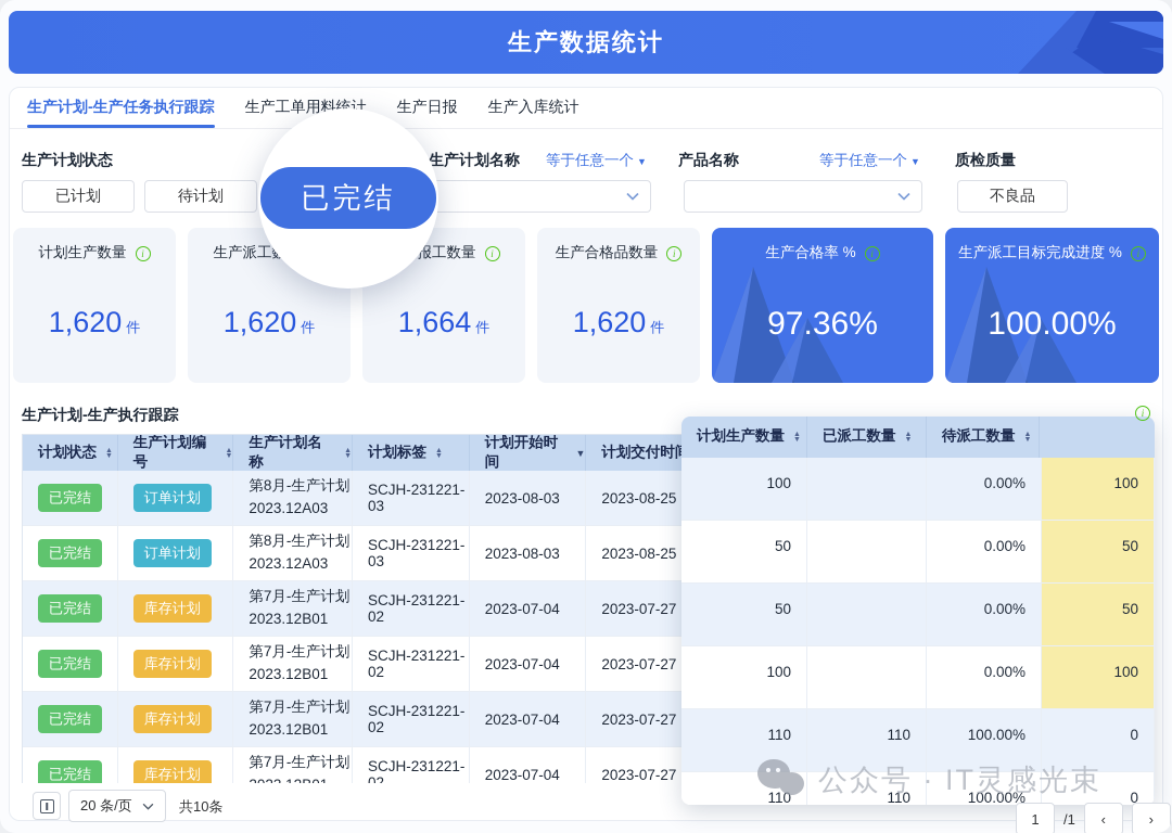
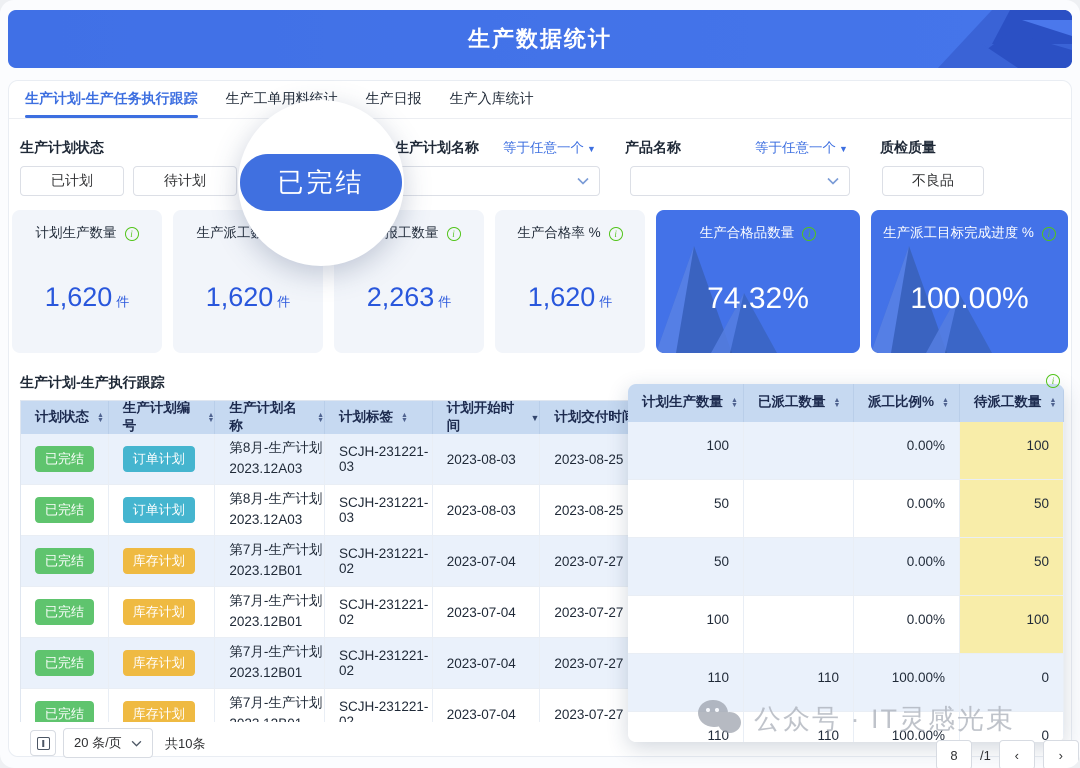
  生产数据统计
  生产计划-生产任务执行跟踪
  生产工单用料统计
  生产日报
  生产入库统计
  生产计划状态
  已计划
  待计划
  生产计划名称
  等于任意一个 ▼
  产品名称
  等于任意一个 ▼
  质检质量
  不良品
  计划生产数量
  i
  1,620 件
  1,620 件
  i
- 1,664 件
+ 2,263 件
- 生产合格品数量
+ 生产合格率 %
  i
  1,620 件
- 生产合格率 %
+ 生产合格品数量
  i
- 97.36%
+ 74.32%
  生产派工目标完成进度 %
  i
  100.00%
  已完结
  生产计划-生产执行跟踪
  i
  计划状态
  生产计划编号
  生产计划名称
  计划标签
  计划开始时间
  ▼
  计划交付时
  已完结
  订单计划
  第8月-生产计划
  2023.12A03
  SCJH-231221-03
  2023-08-03
  2023-08-25
  已完结
  订单计划
  第8月-生产计划
  2023.12A03
  SCJH-231221-03
  2023-08-03
  2023-08-25
  已完结
  库存计划
  第7月-生产计划
  2023.12B01
  SCJH-231221-02
  2023-07-04
  2023-07-27
  已完结
  库存计划
  第7月-生产计划
  2023.12B01
  SCJH-231221-02
  2023-07-04
  2023-07-27
  已完结
  库存计划
  第7月-生产计划
  2023.12B01
  SCJH-231221-02
  2023-07-04
  2023-07-27
  已完结
  库存计划
  第7月-生产计划
  SCJH-231221-
  2023-07-04
  2023-07-27
  计划生产数量
  已派工数量
+ 派工比例%
  待派工数量
  100
  0.00%
  100
  50
  0.00%
  50
  50
  0.00%
  50
  100
  0.00%
  100
  110
  110
  100.00%
  0
  110
  110
  100.00%
  0
- 1
+ 8
  /1
  ‹
  ›
  20 条/页
  共10条
  公众号 · IT灵感光束
